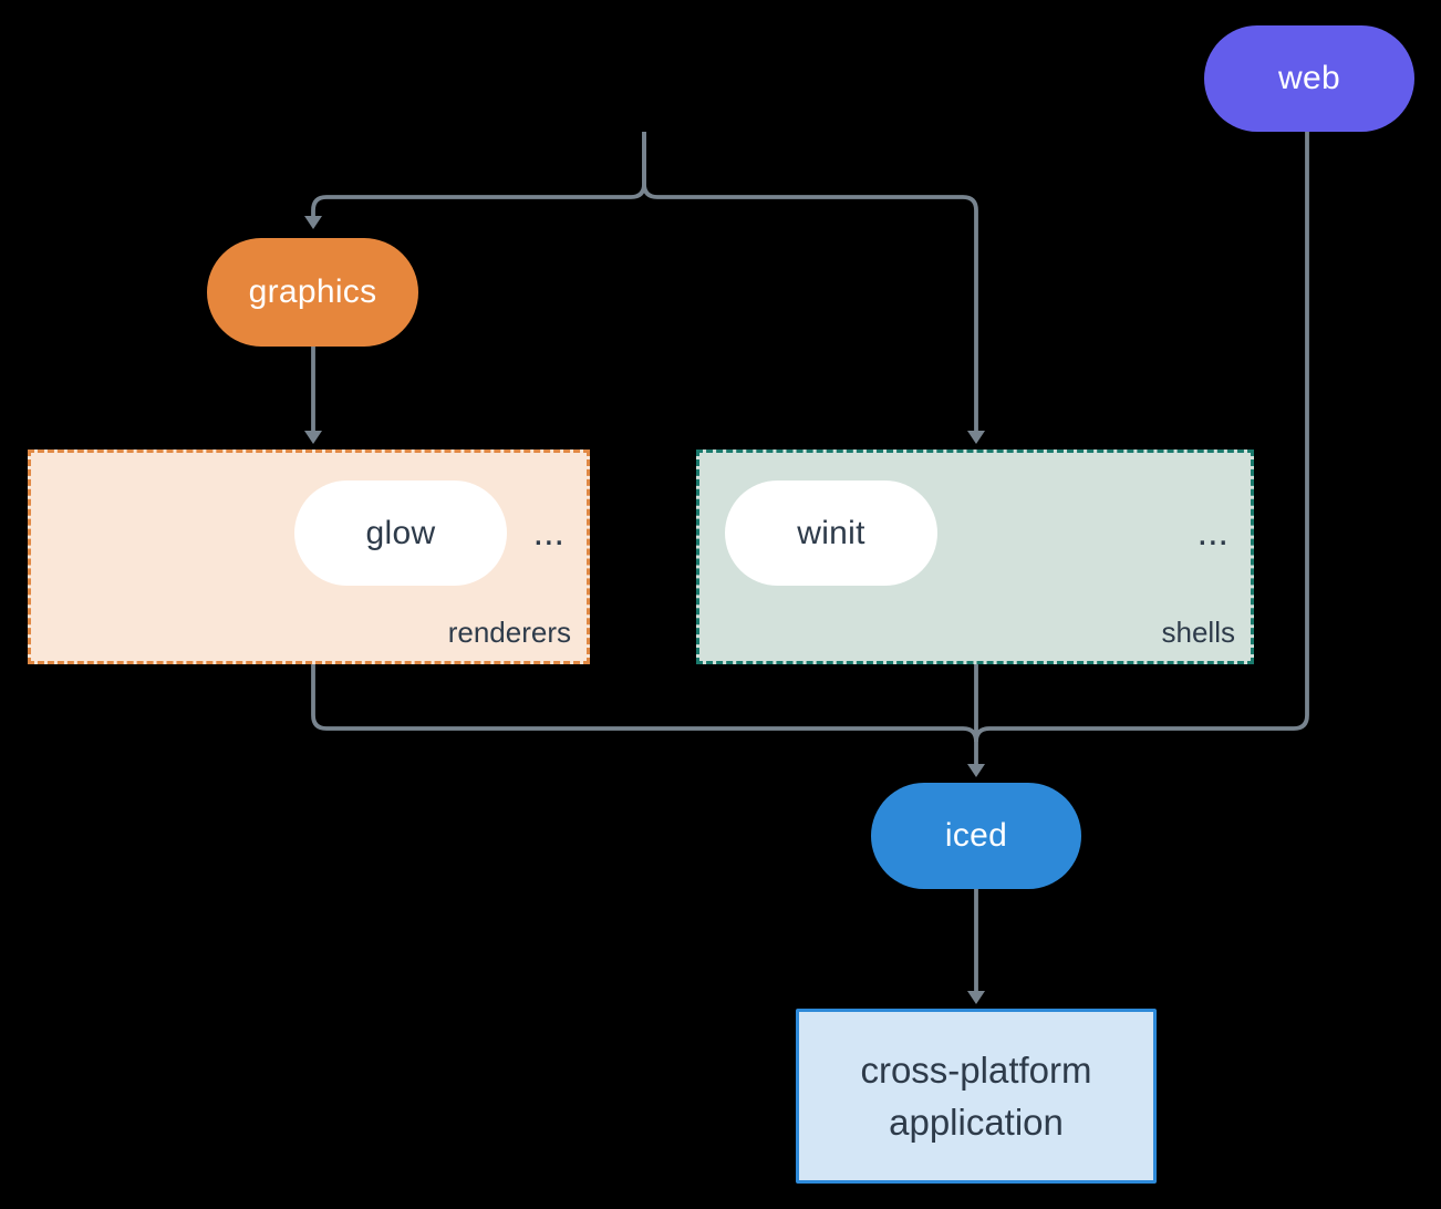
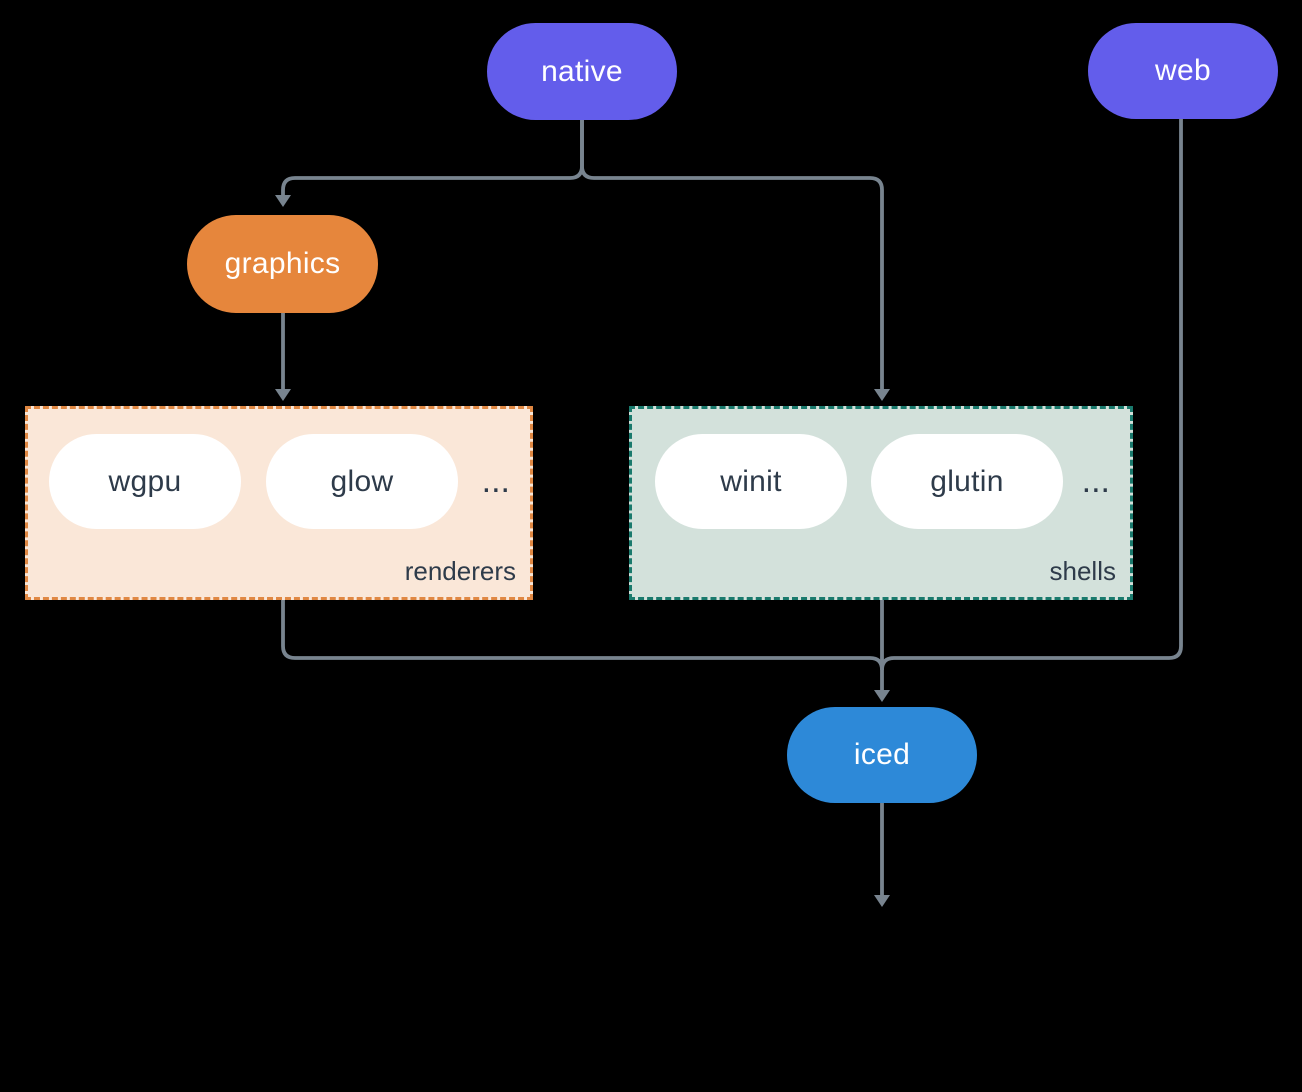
+ native
  web
  graphics
+ wgpu
  glow
  ...
  renderers
  winit
+ glutin
  ...
  shells
  iced
- cross-platform application
